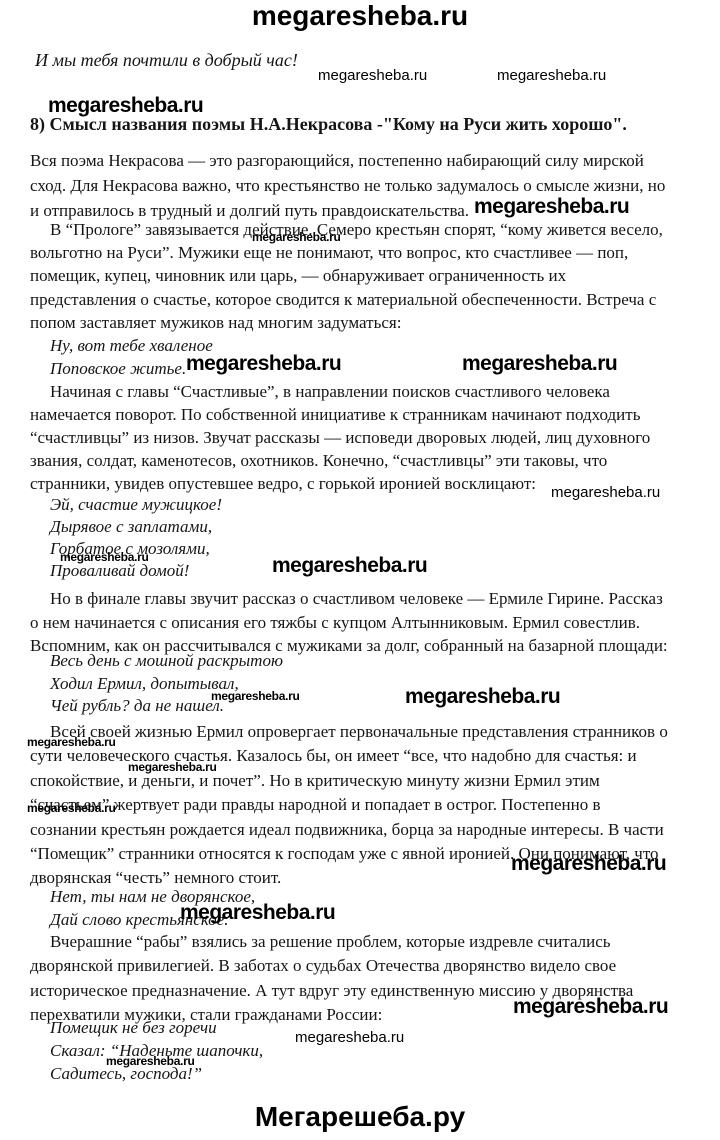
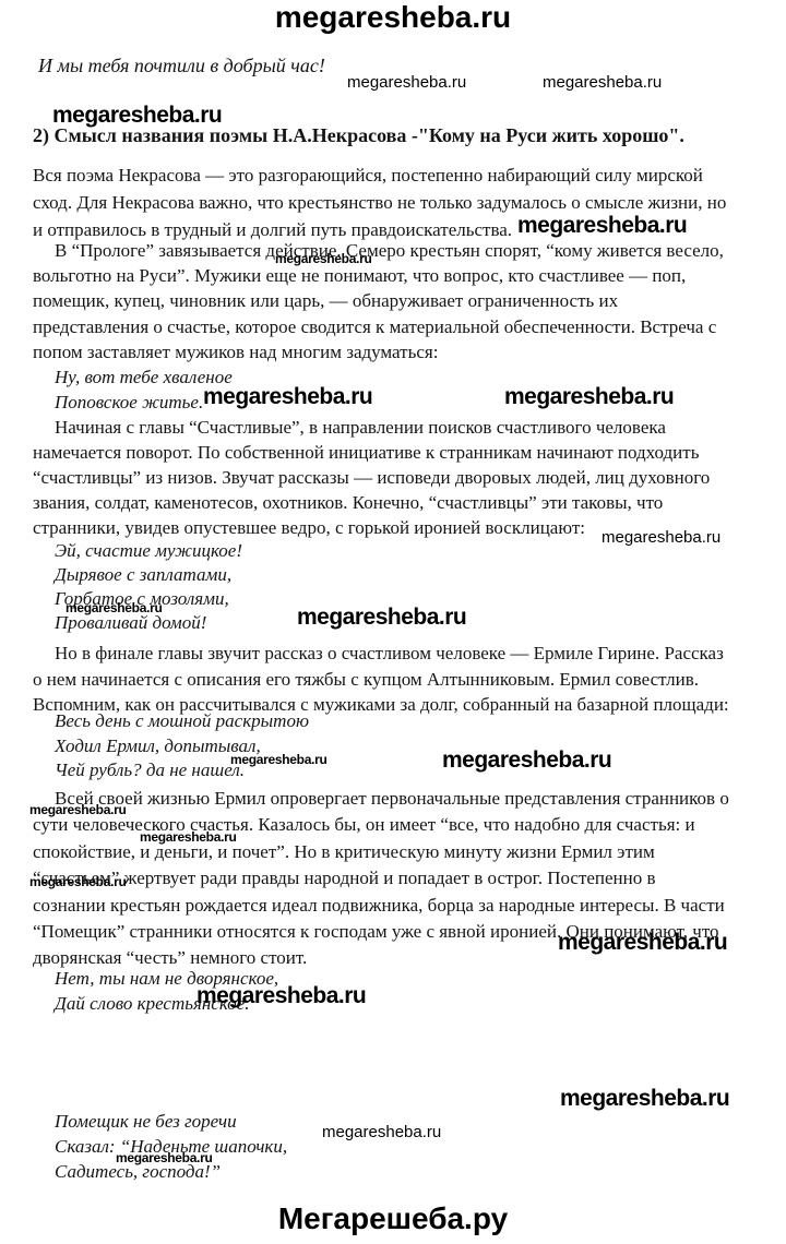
  megaresheba.ru
  И мы тебя почтили в добрый час!
  megaresheba.ru
  megaresheba.ru
  megaresheba.ru
- 8) Смысл названия поэмы Н.А.Некрасова -"Кому на Руси жить хорошо".
+ 2) Смысл названия поэмы Н.А.Некрасова -"Кому на Руси жить хорошо".
  Вся поэма Некрасова — это разгорающийся, постепенно набирающий силу мирской
  сход. Для Некрасова важно, что крестьянство не только задумалось о смысле жизни, но
  и отправилось в трудный и долгий путь правдоискательства.
  megaresheba.ru
  В “Прологе” завязывается действие. Семеро крестьян спорят, “кому живется весело,
  вольготно на Руси”. Мужики еще не понимают, что вопрос, кто счастливее — поп,
  помещик, купец, чиновник или царь, — обнаруживает ограниченность их
  представления о счастье, которое сводится к материальной обеспеченности. Встреча с
  попом заставляет мужиков над многим задуматься:
  megaresheba.ru
  Ну, вот тебе хваленое
  Поповское житье.
  megaresheba.ru
  megaresheba.ru
  Начиная с главы “Счастливые”, в направлении поисков счастливого человека
  намечается поворот. По собственной инициативе к странникам начинают подходить
  “счастливцы” из низов. Звучат рассказы — исповеди дворовых людей, лиц духовного
  звания, солдат, каменотесов, охотников. Конечно, “счастливцы” эти таковы, что
  странники, увидев опустевшее ведро, с горькой иронией восклицают:
  megaresheba.ru
  Эй, счастие мужицкое!
  Дырявое с заплатами,
  Горбатое с мозолями,
  Проваливай домой!
  megaresheba.ru
  megaresheba.ru
  Но в финале главы звучит рассказ о счастливом человеке — Ермиле Гирине. Рассказ
  о нем начинается с описания его тяжбы с купцом Алтынниковым. Ермил совестлив.
  Вспомним, как он рассчитывался с мужиками за долг, собранный на базарной площади:
  Весь день с мошной раскрытою
  Ходил Ермил, допытывал,
  Чей рубль? да не нашел.
  megaresheba.ru
  megaresheba.ru
  Всей своей жизнью Ермил опровергает первоначальные представления странников о
  сути человеческого счастья. Казалось бы, он имеет “все, что надобно для счастья: и
  спокойствие, и деньги, и почет”. Но в критическую минуту жизни Ермил этим
  “счастьем” жертвует ради правды народной и попадает в острог. Постепенно в
  сознании крестьян рождается идеал подвижника, борца за народные интересы. В части
  “Помещик” странники относятся к господам уже с явной иронией. Они понимают, что
  дворянская “честь” немного стоит.
  megaresheba.ru
  megaresheba.ru
  megaresheba.ru
  megaresheba.ru
  Нет, ты нам не дворянское,
  Дай слово крестьянское.
  megaresheba.ru
- Вчерашние “рабы” взялись за решение проблем, которые издревле считались
- дворянской привилегией. В заботах о судьбах Отечества дворянство видело свое
- историческое предназначение. А тут вдруг эту единственную миссию у дворянства
- перехватили мужики, стали гражданами России:
  megaresheba.ru
  Помещик не без горечи
  Сказал: “Наденьте шапочки,
  Садитесь, господа!”
  megaresheba.ru
  megaresheba.ru
  Мегарешеба.ру
